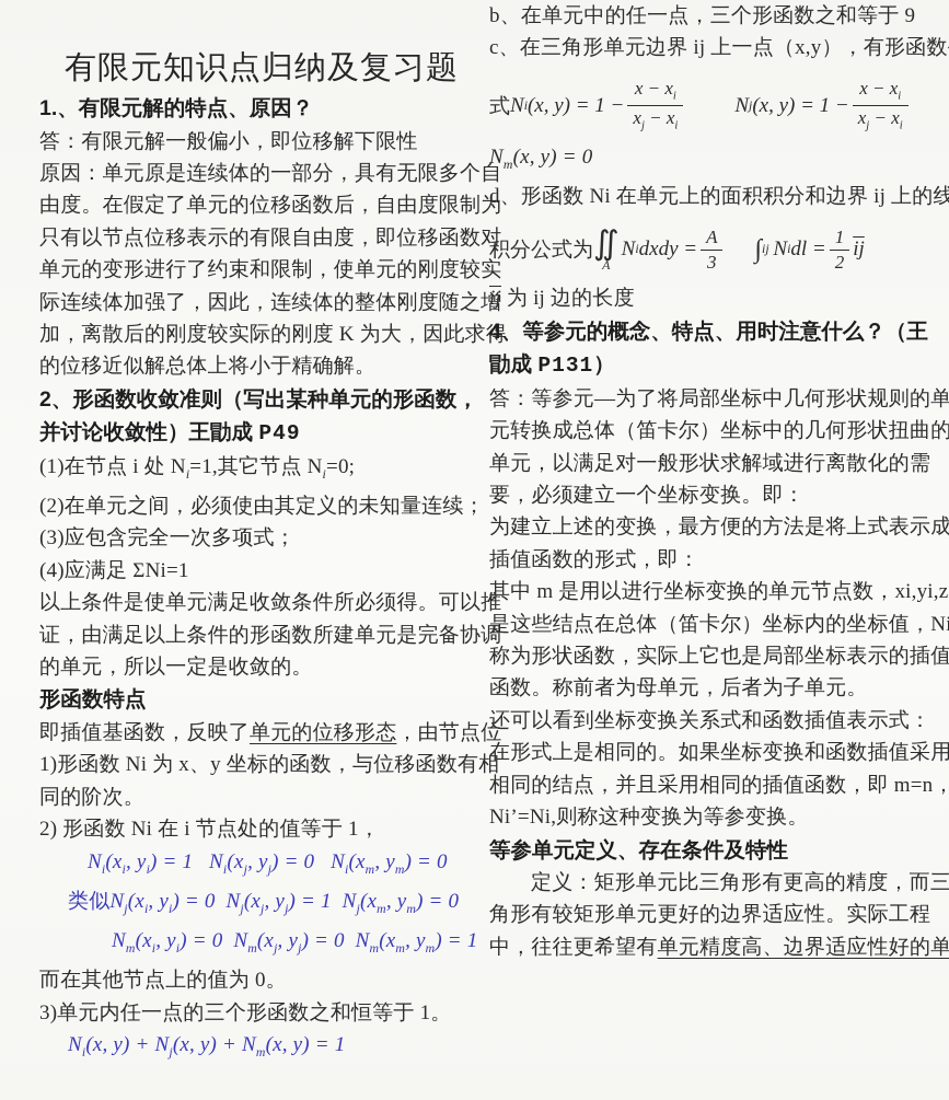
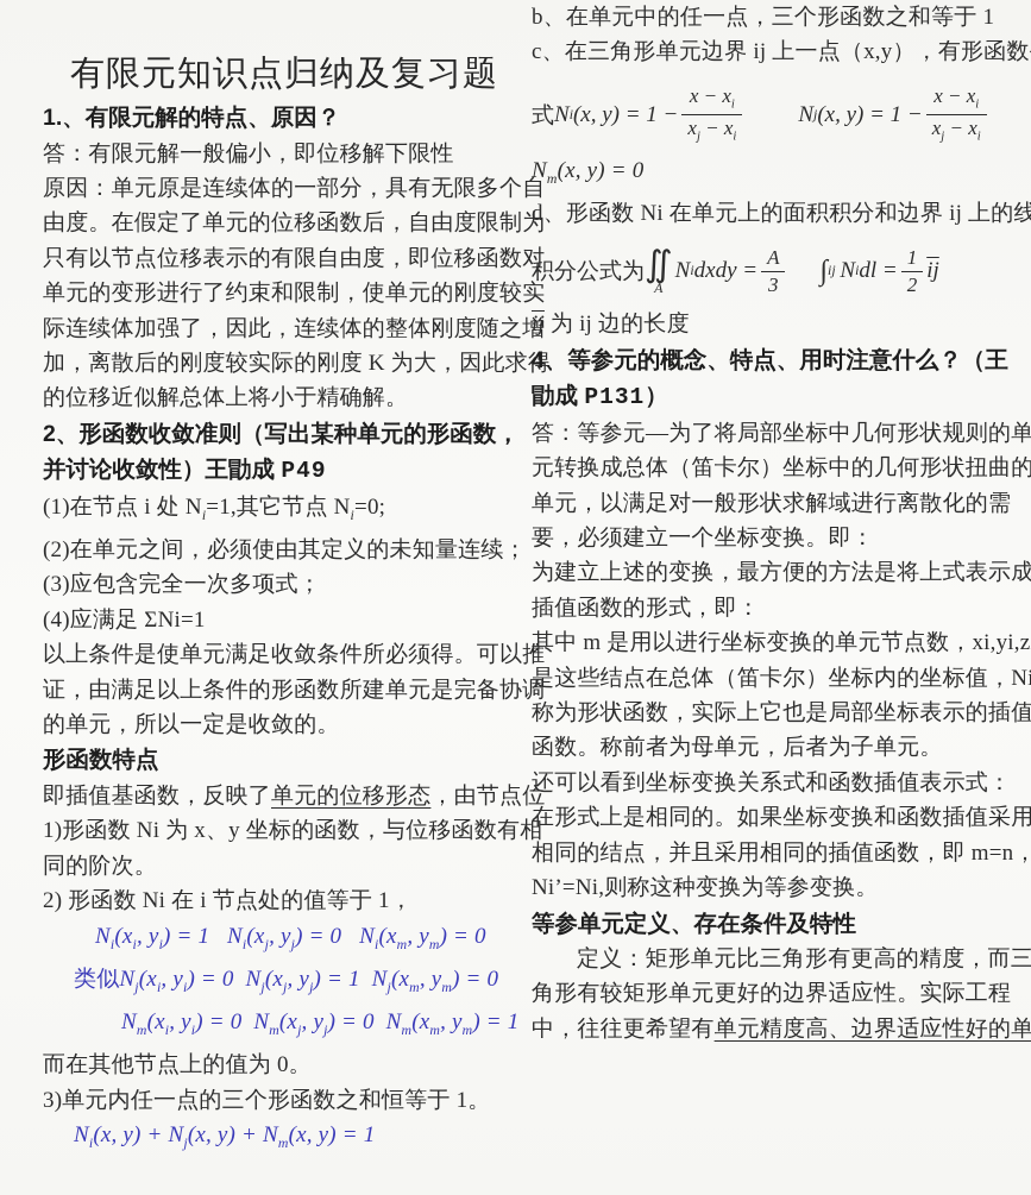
  有限元知识点归纳及复习题
  1.、有限元解的特点、原因？
  答：有限元解一般偏小，即位移解下限性
  原因：单元原是连续体的一部分，具有无限多个
  由度。在假定了单元的位移函数后，自由度限制
  只有以节点位移表示的有限自由度，即位移函数
  单元的变形进行了约束和限制，使单元的刚度较
  际连续体加强了，因此，连续体的整体刚度随之
  加，离散后的刚度较实际的刚度 K 为大，因此求
  的位移近似解总体上将小于精确解。
  2、形函数收敛准则（写出某种单元的形函数，
  并讨论收敛性）王勖成 P49
  (1)在节点 i 处 Ni=1,其它节点 Ni=0;
  (2)在单元之间，必须使由其定义的未知量连续；
  (3)应包含完全一次多项式；
  (4)应满足 ΣNi=1
  以上条件是使单元满足收敛条件所必须得。可以
  证，由满足以上条件的形函数所建单元是完备协
  的单元，所以一定是收敛的。
  形函数特点
  即插值基函数，反映了单元的位移形态，由节点
  1)形函数 Ni 为 x、y 坐标的函数，与位移函数有
  同的阶次。
  2) 形函数 Ni 在 i 节点处的值等于 1，
  Ni(xi, yi) = 1 Ni(xj, yj) = 0 Ni(xm, ym) = 0
  类似Nj(xi, yi) = 0 Nj(xj, yj) = 1 Nj(xm, ym) = 0
  Nm(xi, yi) = 0 Nm(xj, yj) = 0 Nm(xm, ym) = 1
  而在其他节点上的值为 0。
  3)单元内任一点的三个形函数之和恒等于 1。
  Ni(x, y) + Nj(x, y) + Nm(x, y) = 1
- b、在单元中的任一点，三个形函数之和等于 9
+ b、在单元中的任一点，三个形函数之和等于 1
  c、在三角形单元边界 ij 上一点（x,y），有形函数
  式
  N
  i
  (x, y) = 1 −
  x − xi
  xj − xi
  N
  j
  (x, y) = 1 −
  x − xi
  xj − xi
  Nm(x, y) = 0
  d、形函数 Ni 在单元上的面积积分和边界 ij 上的线
  积分公式为
  ∬
  A
  N
  i
  dxdy =
  A
  3
  ∫
  ij
  N
  i
  dl =
  1
  2
  ij
  ij 为 ij 边的长度
  4、等参元的概念、特点、用时注意什么？（王
  勖成 P131）
  答：等参元—为了将局部坐标中几何形状规则的单
  元转换成总体（笛卡尔）坐标中的几何形状扭曲的
  单元，以满足对一般形状求解域进行离散化的需
  要，必须建立一个坐标变换。即：
  为建立上述的变换，最方便的方法是将上式表示成
  插值函数的形式，即：
  其中 m 是用以进行坐标变换的单元节点数，xi,yi,z
  是这些结点在总体（笛卡尔）坐标内的坐标值，N
  称为形状函数，实际上它也是局部坐标表示的插值
  函数。称前者为母单元，后者为子单元。
  还可以看到坐标变换关系式和函数插值表示式：
  在形式上是相同的。如果坐标变换和函数插值采用
  相同的结点，并且采用相同的插值函数，即 m=n，
  Ni’=Ni,则称这种变换为等参变换。
  等参单元定义、存在条件及特性
  定义：矩形单元比三角形有更高的精度，而三
  角形有较矩形单元更好的边界适应性。实际工程
  中，往往更希望有单元精度高、边界适应性好的单
